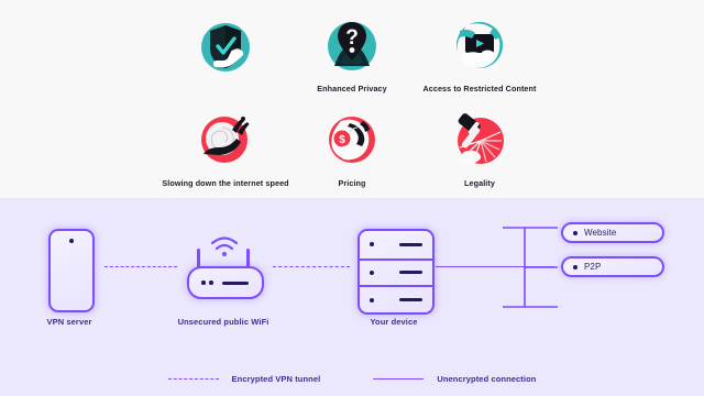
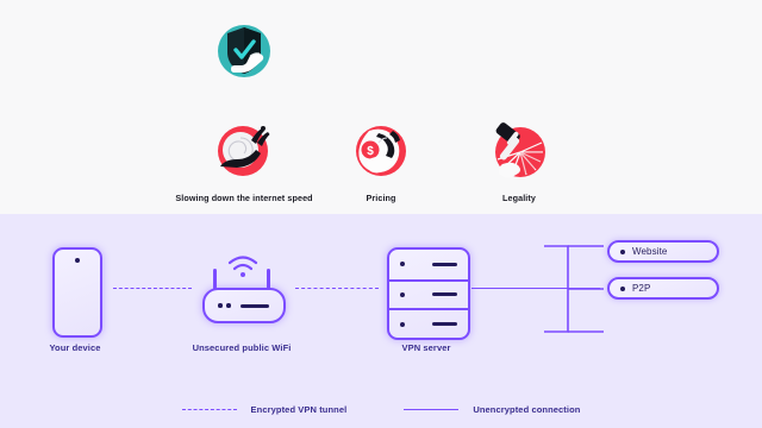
- ?
- Enhanced Privacy
- Access to Restricted Content
  Slowing down the internet speed
  $
  Pricing
  Legality
- VPN server
+ Your device
  Unsecured public WiFi
- Your device
+ VPN server
  Website
  P2P
  Encrypted VPN tunnel
  Unencrypted connection
